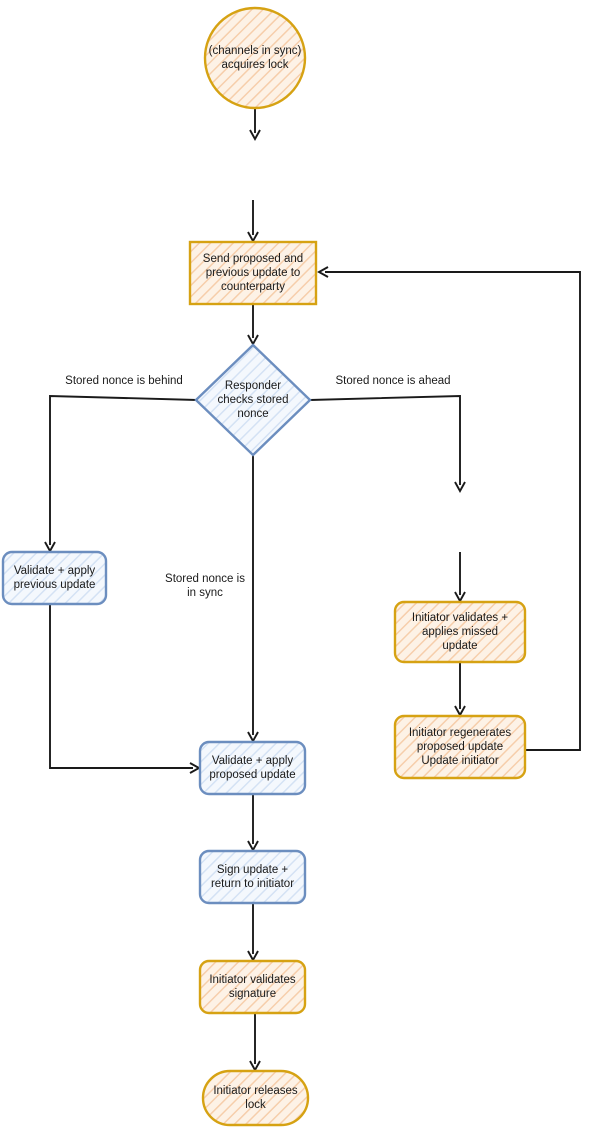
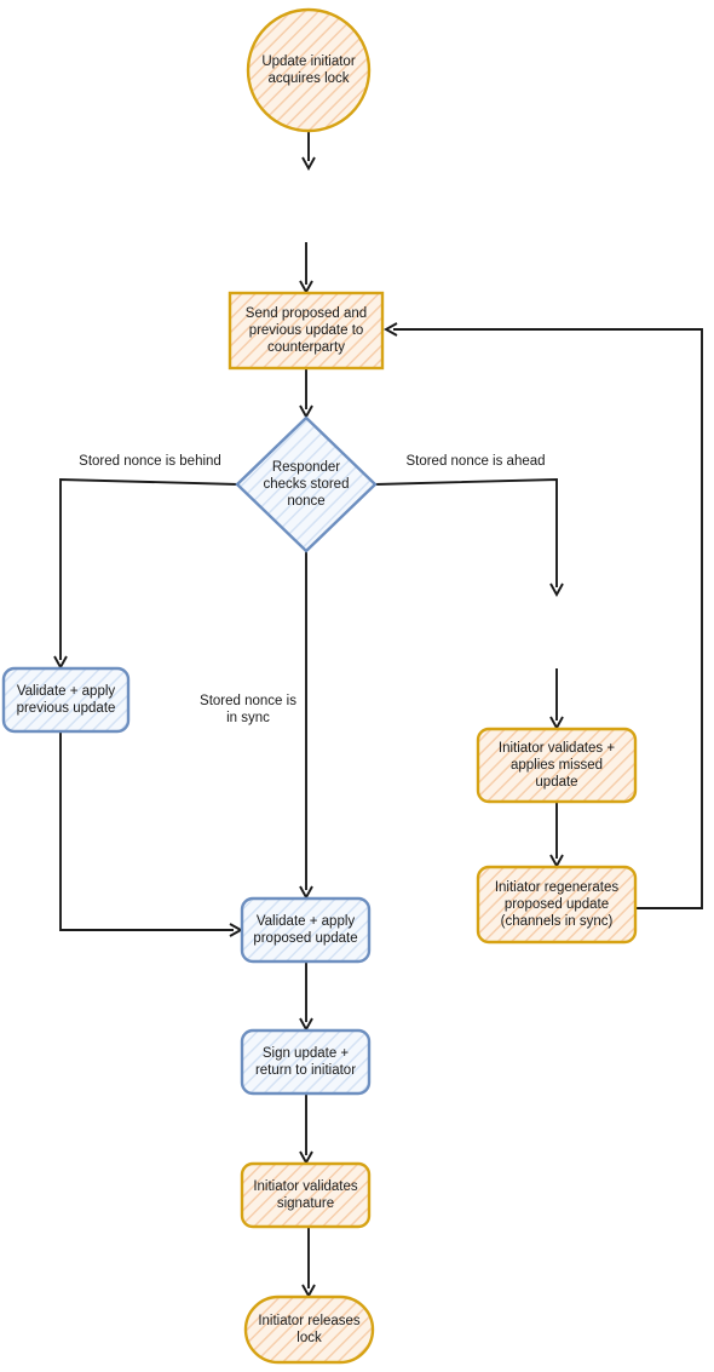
- (channels in sync) acquires lock
+ Update initiator acquires lock
  Send proposed and previous update to counterparty
  Responder checks stored nonce
  Validate + apply previous update
  Initiator validates + applies missed update
- Initiator regenerates proposed update Update initiator
+ Initiator regenerates proposed update (channels in sync)
  Validate + apply proposed update
  Sign update + return to initiator
  Initiator validates signature
  Initiator releases lock
  Stored nonce is behind
  Stored nonce is ahead
  Stored nonce is in sync
